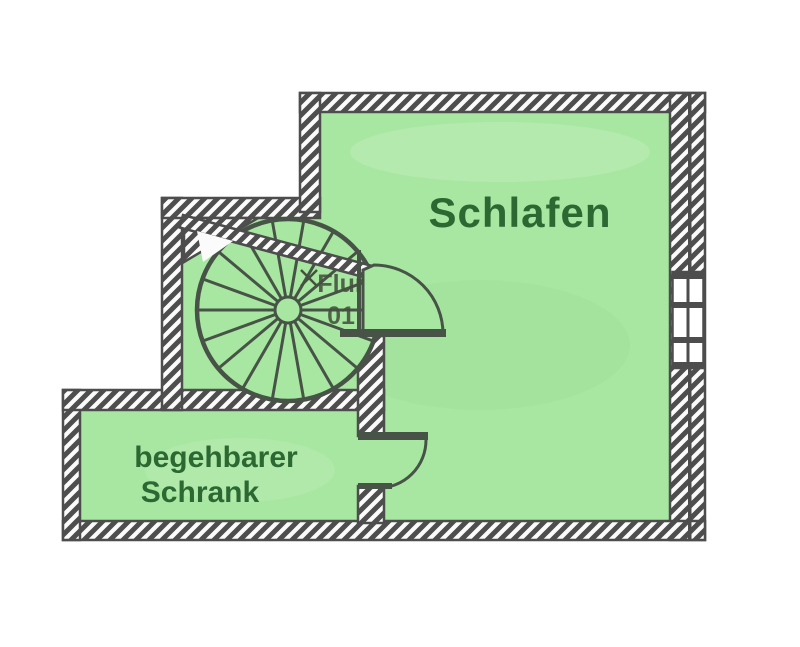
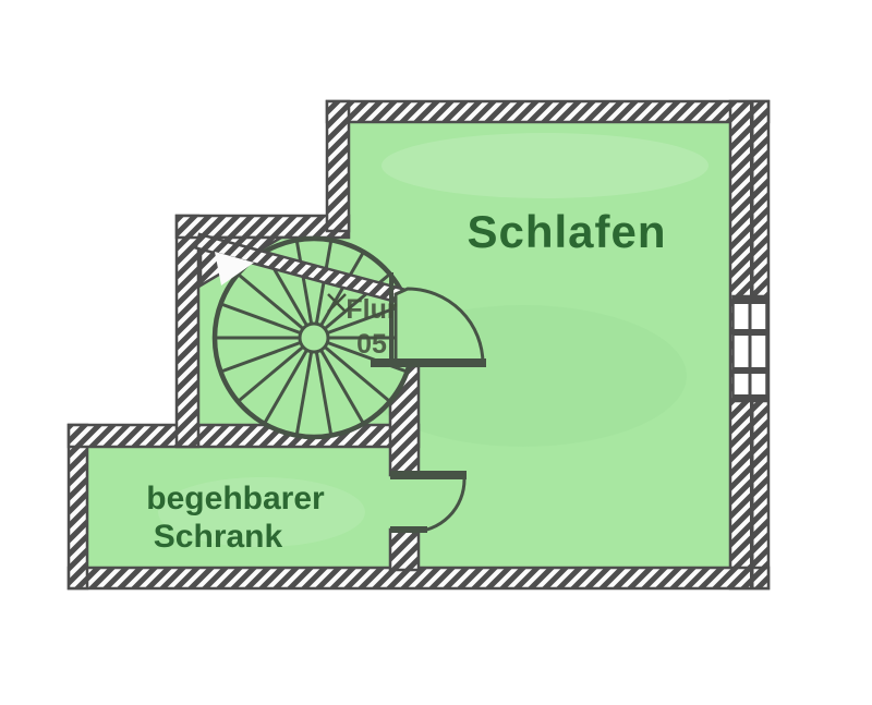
  Schlafen
  begehbarer
  Schrank
  Flur
- 01
+ 05
